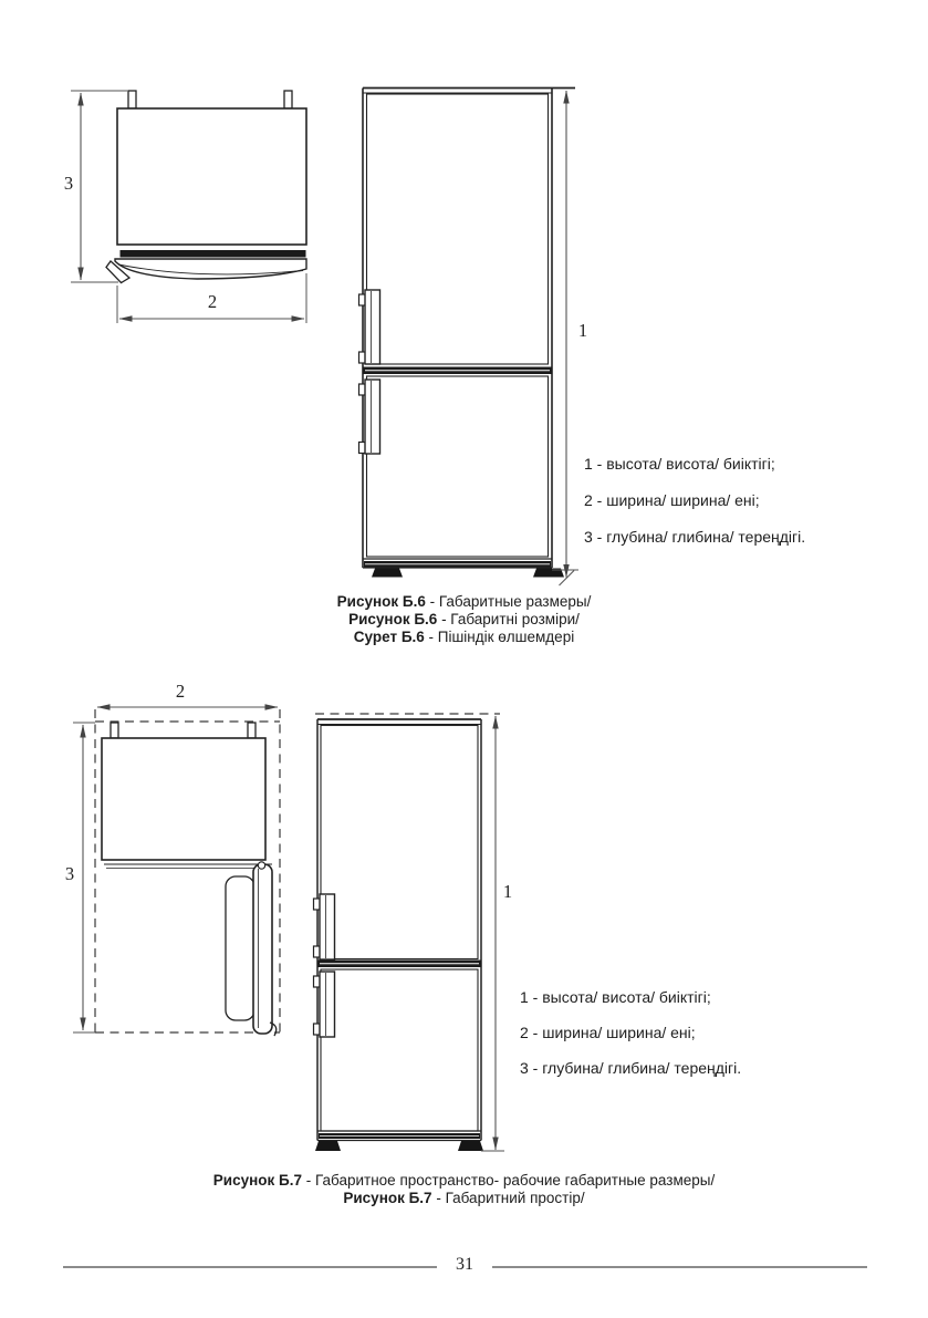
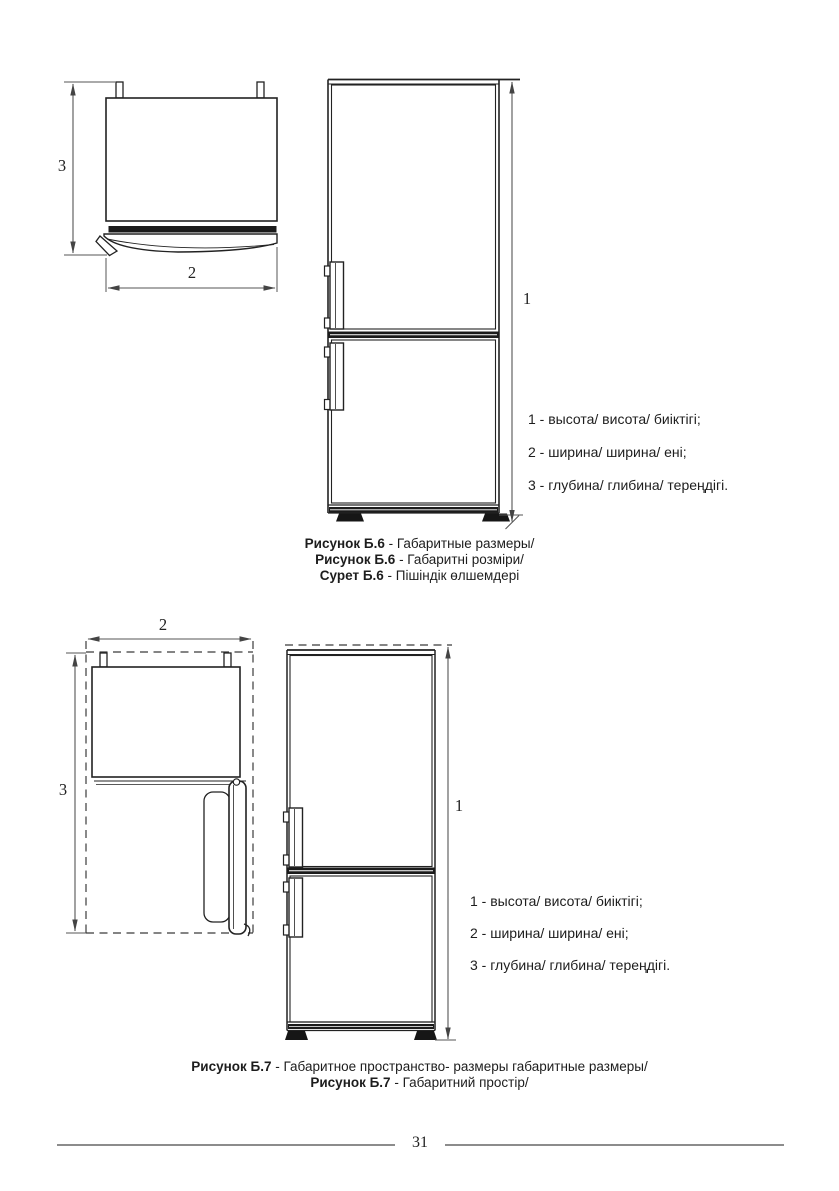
  3
  2
  1
  2
  3
  1
  1 - высота/ висота/ биіктігі;
  2 - ширина/ ширина/ ені;
  3 - глубина/ глибина/ тереңдігі.
  Рисунок Б.6 - Габаритные размеры/
  Рисунок Б.6 - Габаритні розміри/
  Сурет Б.6 - Пішіндік өлшемдері
  1 - высота/ висота/ биіктігі;
  2 - ширина/ ширина/ ені;
  3 - глубина/ глибина/ тереңдігі.
- Рисунок Б.7 - Габаритное пространство- рабочие габаритные размеры/
+ Рисунок Б.7 - Габаритное пространство- размеры габаритные размеры/
  Рисунок Б.7 - Габаритний простір/
  31
